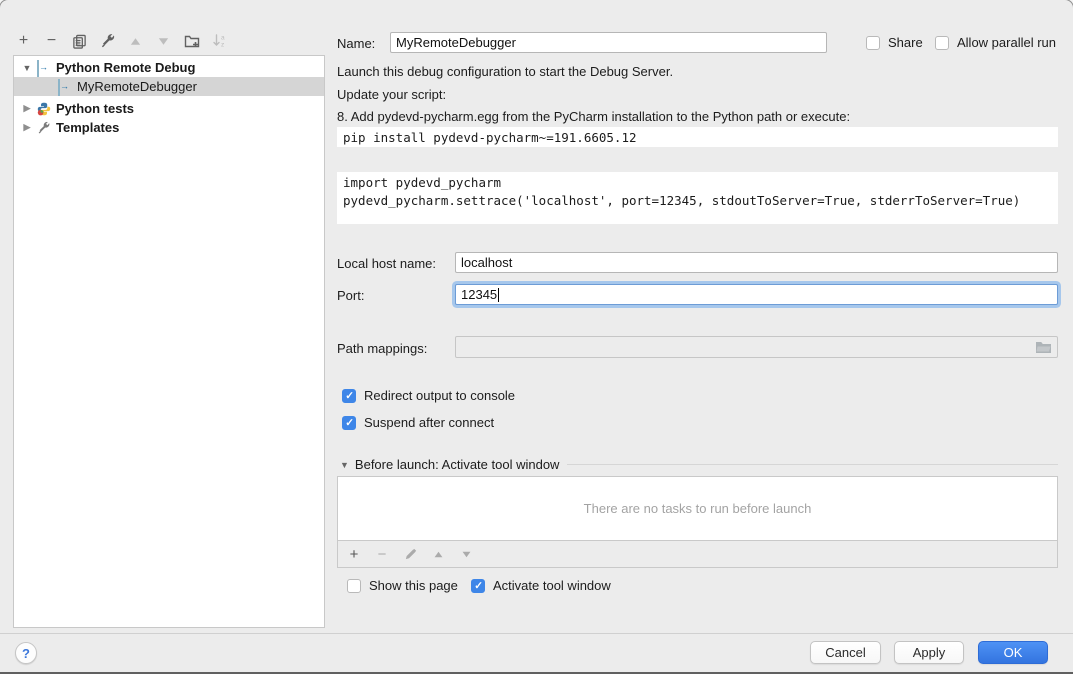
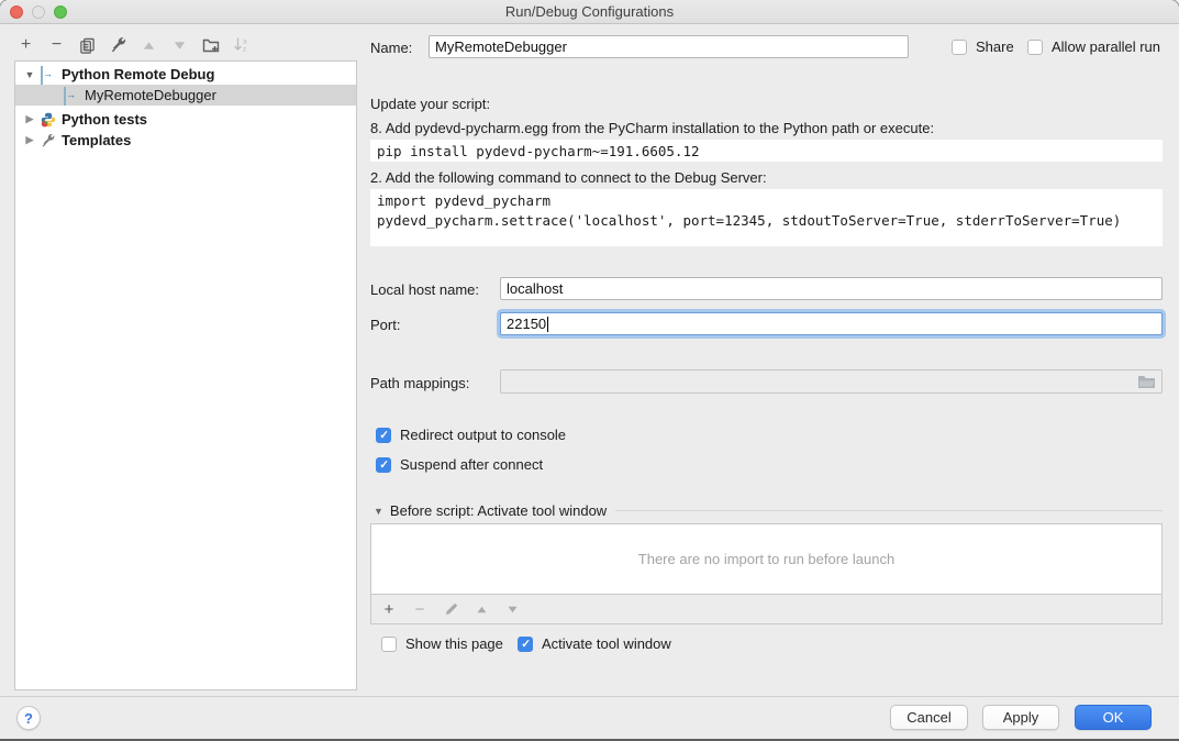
+ Run/Debug Configurations
  +
  −
  ▼
  Python Remote Debug
  MyRemoteDebugger
  ▶
  Python tests
  ▶
  Templates
  Name:
  MyRemoteDebugger
  Share
  Allow parallel run
- Launch this debug configuration to start the Debug Server.
  Update your script:
  8. Add pydevd-pycharm.egg from the PyCharm installation to the Python path or execute:
  pip install pydevd-pycharm~=191.6605.12
+ 2. Add the following command to connect to the Debug Server:
  import pydevd_pycharm pydevd_pycharm.settrace('localhost', port=12345, stdoutToServer=True, stderrToServer=True)
  Local host name:
  localhost
  Port:
- 12345
+ 22150
  Path mappings:
  Redirect output to console
  Suspend after connect
  ▼
- Before launch: Activate tool window
+ Before script: Activate tool window
- There are no tasks to run before launch
+ There are no import to run before launch
  +
  −
  Show this page
  Activate tool window
  ?
  Cancel
  Apply
  OK
